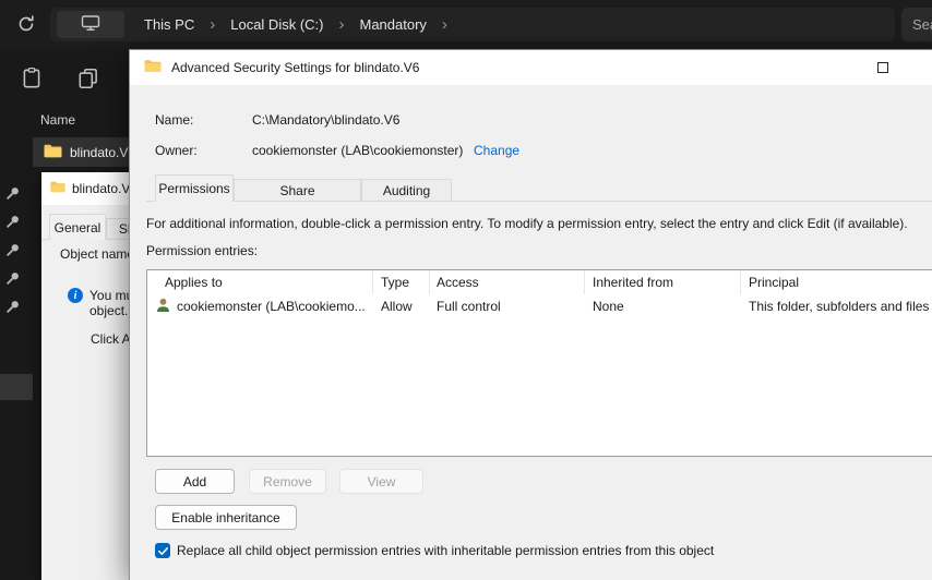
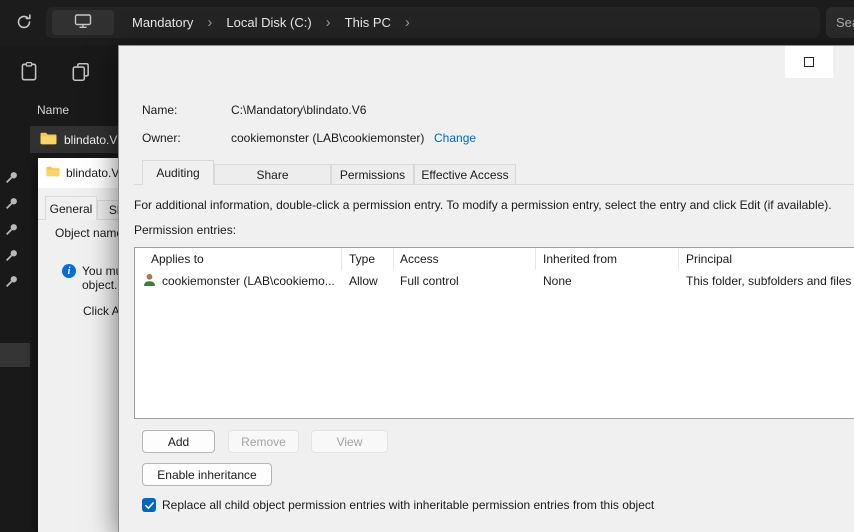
- This PC
+ Mandatory
  ›
  Local Disk (C:)
  ›
- Mandatory
+ This PC
  ›
  Name
  blindato.V
  blindato.V
  General
  Object nam
  i
  object.
  Click A
- Advanced Security Settings for blindato.V6
  Name:
  C:\Mandatory\blindato.V6
  Owner:
  cookiemonster (LAB\cookiemonster)
  Change
- Permissions
+ Auditing
  Share
- Auditing
+ Permissions
+ Effective Access
  For additional information, double-click a permission entry. To modify a permission entry, select the entry and click Edit (if available).
  Permission entries:
  Applies to
  Type
  Access
  Inherited from
  Principal
  cookiemonster (LAB\cookiemo...
  Allow
  Full control
  None
  This folder, subfolders and files
  Add
  Remove
  View
  Enable inheritance
  Replace all child object permission entries with inheritable permission entries from this object
